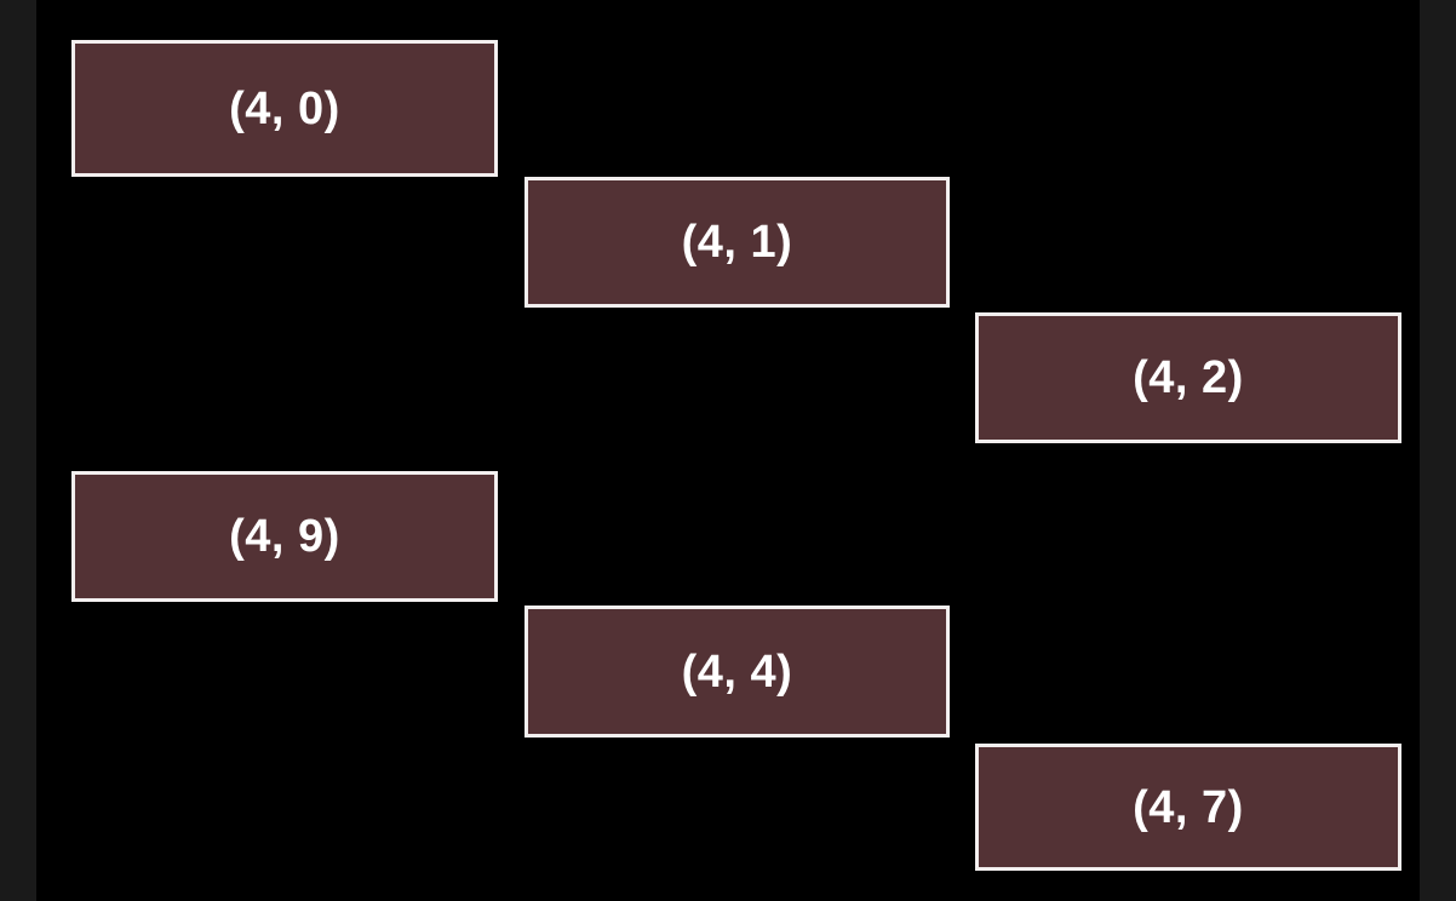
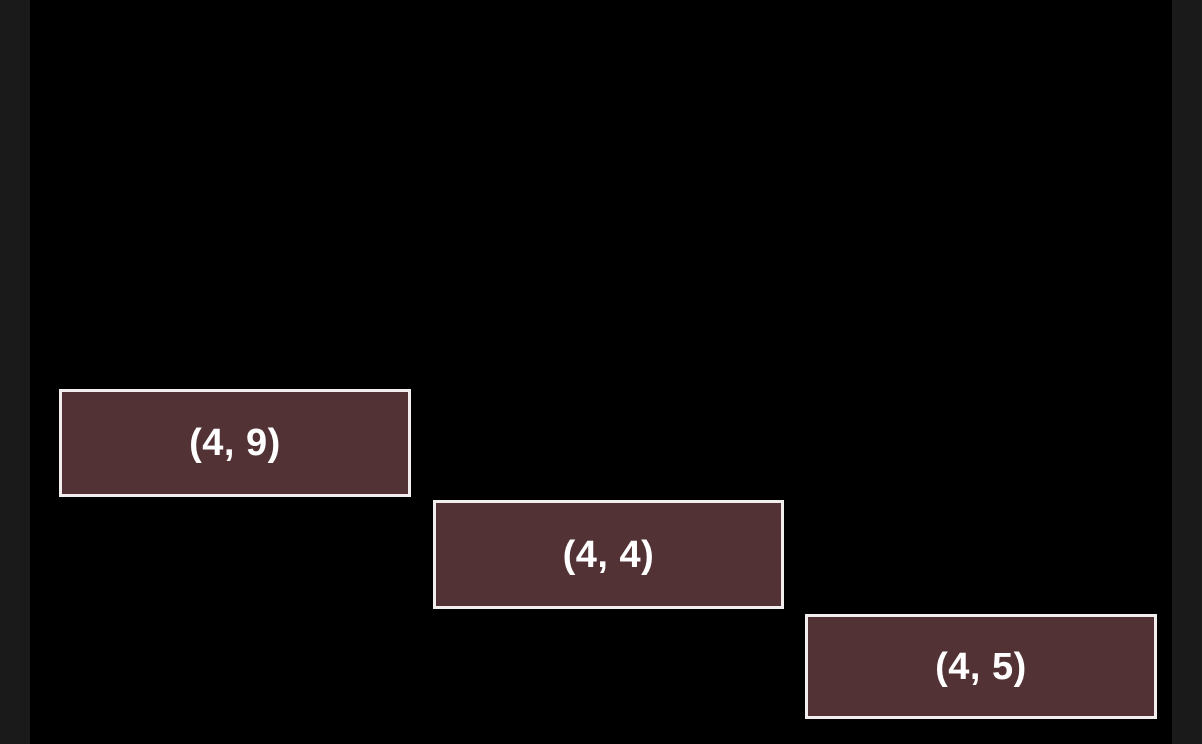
- (4, 0)
- (4, 1)
- (4, 2)
  (4, 9)
  (4, 4)
- (4, 7)
+ (4, 5)
